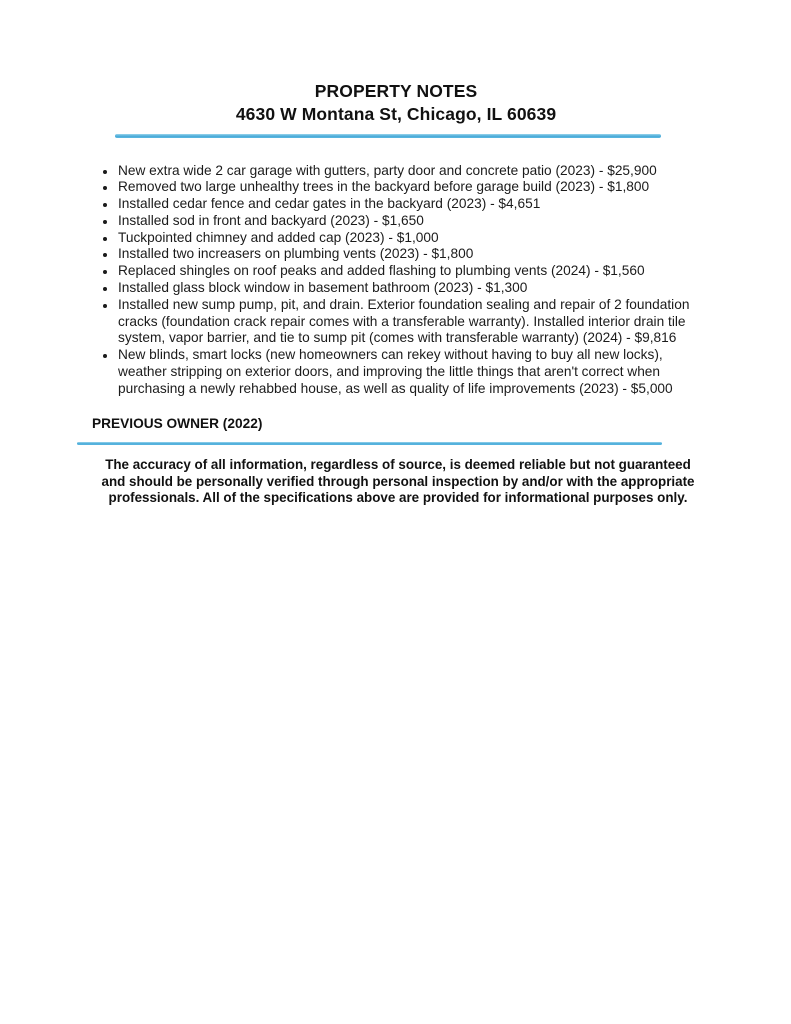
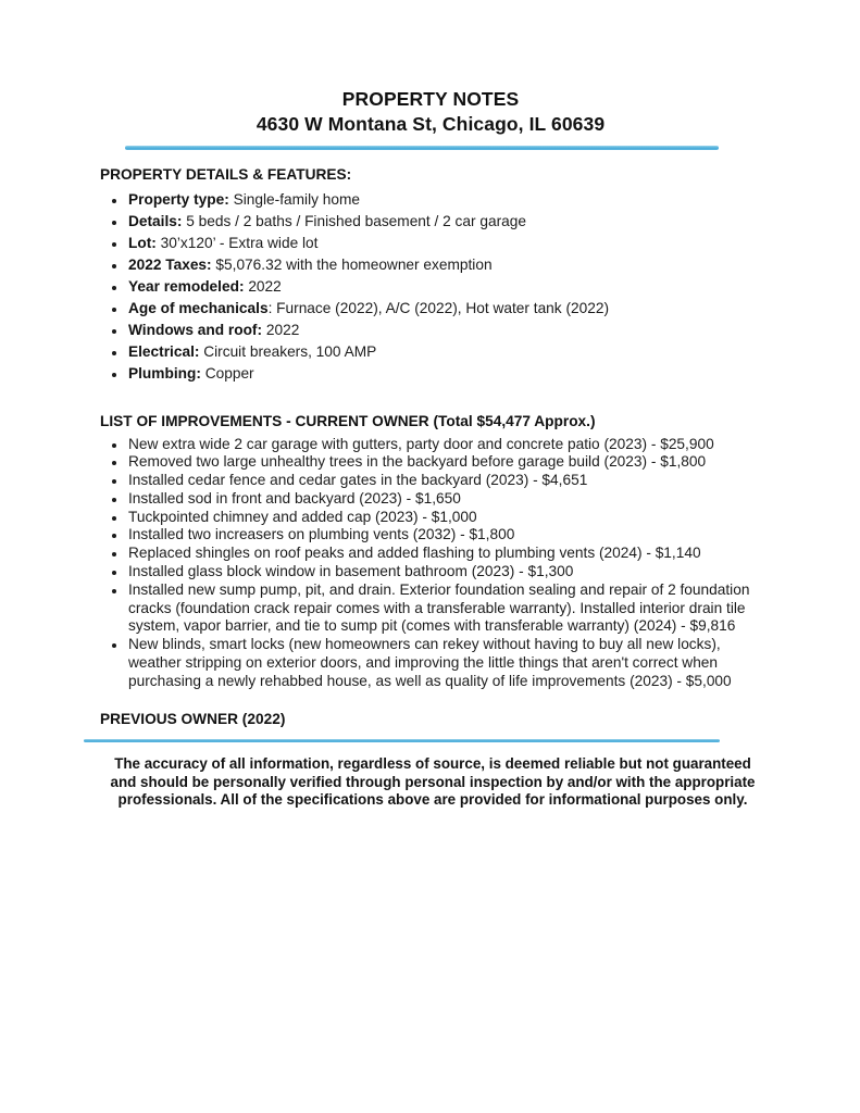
  PROPERTY NOTES
  4630 W Montana St, Chicago, IL 60639
+ PROPERTY DETAILS & FEATURES:
+ Property type: Single-family home
+ Details: 5 beds / 2 baths / Finished basement / 2 car garage
+ Lot: 30’x120’ - Extra wide lot
+ 2022 Taxes: $5,076.32 with the homeowner exemption
+ Year remodeled: 2022
+ Age of mechanicals: Furnace (2022), A/C (2022), Hot water tank (2022)
+ Windows and roof: 2022
+ Electrical: Circuit breakers, 100 AMP
+ Plumbing: Copper
+ LIST OF IMPROVEMENTS - CURRENT OWNER (Total $54,477 Approx.)
  New extra wide 2 car garage with gutters, party door and concrete patio (2023) - $25,900
  Removed two large unhealthy trees in the backyard before garage build (2023) - $1,800
  Installed cedar fence and cedar gates in the backyard (2023) - $4,651
  Installed sod in front and backyard (2023) - $1,650
  Tuckpointed chimney and added cap (2023) - $1,000
- Installed two increasers on plumbing vents (2023) - $1,800
+ Installed two increasers on plumbing vents (2032) - $1,800
- Replaced shingles on roof peaks and added flashing to plumbing vents (2024) - $1,560
+ Replaced shingles on roof peaks and added flashing to plumbing vents (2024) - $1,140
  Installed glass block window in basement bathroom (2023) - $1,300
  Installed new sump pump, pit, and drain. Exterior foundation sealing and repair of 2 foundation cracks (foundation crack repair comes with a transferable warranty). Installed interior drain tile system, vapor barrier, and tie to sump pit (comes with transferable warranty) (2024) - $9,816
  New blinds, smart locks (new homeowners can rekey without having to buy all new locks), weather stripping on exterior doors, and improving the little things that aren't correct when purchasing a newly rehabbed house, as well as quality of life improvements (2023) - $5,000
  PREVIOUS OWNER (2022)
  The accuracy of all information, regardless of source, is deemed reliable but not guaranteed and should be personally verified through personal inspection by and/or with the appropriate professionals. All of the specifications above are provided for informational purposes only.
